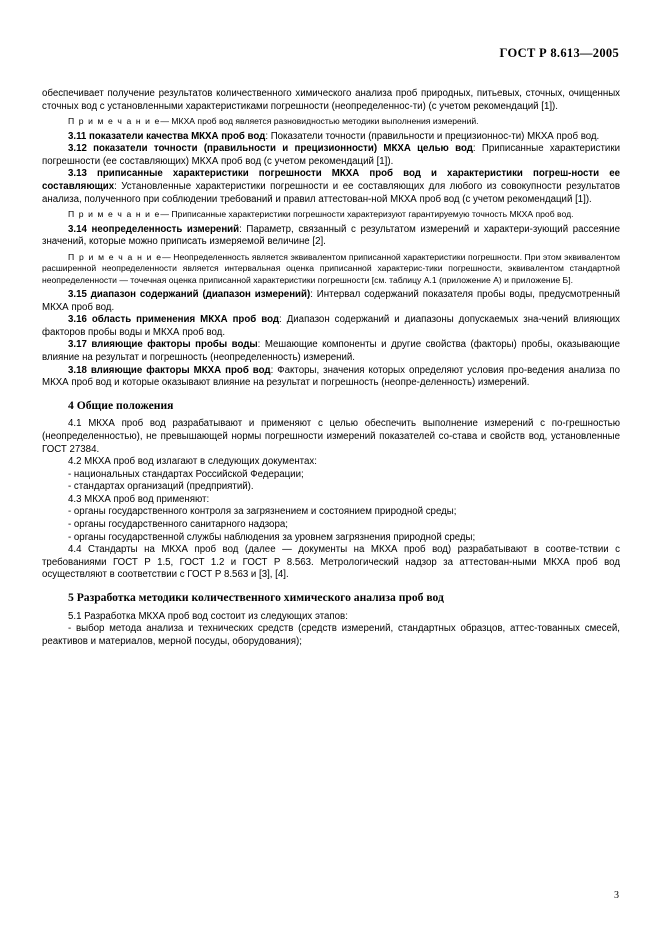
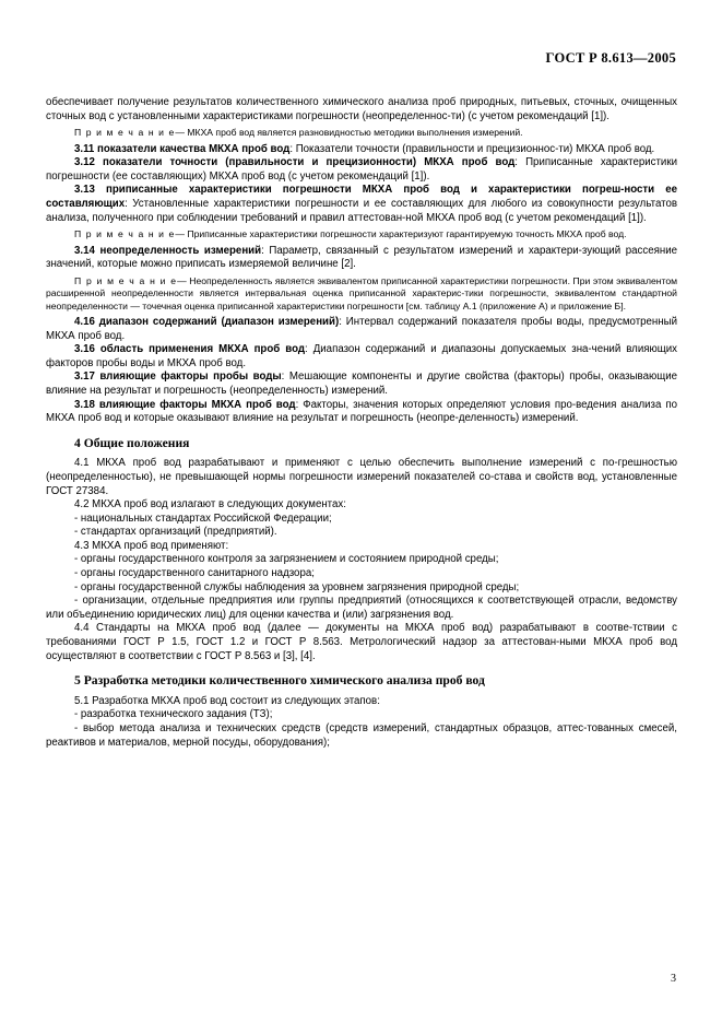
  ГОСТ Р 8.613—2005
  обеспечивает получение результатов количественного химического анализа проб природных, питьевых, сточных, очищенных сточных вод с установленными характеристиками погрешности (неопределеннос-ти) (с учетом рекомендаций [1]).
  П р и м е ч а н и е— МКХА проб вод является разновидностью методики выполнения измерений.
  3.11 показатели качества МКХА проб вод: Показатели точности (правильности и прецизионнос-ти) МКХА проб вод.
- 3.12 показатели точности (правильности и прецизионности) МКХА целью вод: Приписанные характеристики погрешности (ее составляющих) МКХА проб вод (с учетом рекомендаций [1]).
+ 3.12 показатели точности (правильности и прецизионности) МКХА проб вод: Приписанные характеристики погрешности (ее составляющих) МКХА проб вод (с учетом рекомендаций [1]).
  3.13 приписанные характеристики погрешности МКХА проб вод и характеристики погреш-ности ее составляющих: Установленные характеристики погрешности и ее составляющих для любого из совокупности результатов анализа, полученного при соблюдении требований и правил аттестован-ной МКХА проб вод (с учетом рекомендаций [1]).
  П р и м е ч а н и е— Приписанные характеристики погрешности характеризуют гарантируемую точность МКХА проб вод.
  3.14 неопределенность измерений: Параметр, связанный с результатом измерений и характери-зующий рассеяние значений, которые можно приписать измеряемой величине [2].
  П р и м е ч а н и е— Неопределенность является эквивалентом приписанной характеристики погрешности. При этом эквивалентом расширенной неопределенности является интервальная оценка приписанной характерис-тики погрешности, эквивалентом стандартной неопределенности — точечная оценка приписанной характеристики погрешности [см. таблицу А.1 (приложение А) и приложение Б].
- 3.15 диапазон содержаний (диапазон измерений): Интервал содержаний показателя пробы воды, предусмотренный МКХА проб вод.
+ 4.16 диапазон содержаний (диапазон измерений): Интервал содержаний показателя пробы воды, предусмотренный МКХА проб вод.
  3.16 область применения МКХА проб вод: Диапазон содержаний и диапазоны допускаемых зна-чений влияющих факторов пробы воды и МКХА проб вод.
  3.17 влияющие факторы пробы воды: Мешающие компоненты и другие свойства (факторы) пробы, оказывающие влияние на результат и погрешность (неопределенность) измерений.
  3.18 влияющие факторы МКХА проб вод: Факторы, значения которых определяют условия про-ведения анализа по МКХА проб вод и которые оказывают влияние на результат и погрешность (неопре-деленность) измерений.
  4 Общие положения
  4.1 МКХА проб вод разрабатывают и применяют с целью обеспечить выполнение измерений с по-грешностью (неопределенностью), не превышающей нормы погрешности измерений показателей со-става и свойств вод, установленные ГОСТ 27384.
  4.2 МКХА проб вод излагают в следующих документах:
  - национальных стандартах Российской Федерации;
  - стандартах организаций (предприятий).
  4.3 МКХА проб вод применяют:
  - органы государственного контроля за загрязнением и состоянием природной среды;
  - органы государственного санитарного надзора;
  - органы государственной службы наблюдения за уровнем загрязнения природной среды;
+ - организации, отдельные предприятия или группы предприятий (относящихся к соответствующей отрасли, ведомству или объединению юридических лиц) для оценки качества и (или) загрязнения вод.
  4.4 Стандарты на МКХА проб вод (далее — документы на МКХА проб вод) разрабатывают в соотве-тствии с требованиями ГОСТ Р 1.5, ГОСТ 1.2 и ГОСТ Р 8.563. Метрологический надзор за аттестован-ными МКХА проб вод осуществляют в соответствии с ГОСТ Р 8.563 и [3], [4].
  5 Разработка методики количественного химического анализа проб вод
  5.1 Разработка МКХА проб вод состоит из следующих этапов:
+ - разработка технического задания (ТЗ);
  - выбор метода анализа и технических средств (средств измерений, стандартных образцов, аттес-тованных смесей, реактивов и материалов, мерной посуды, оборудования);
  3
